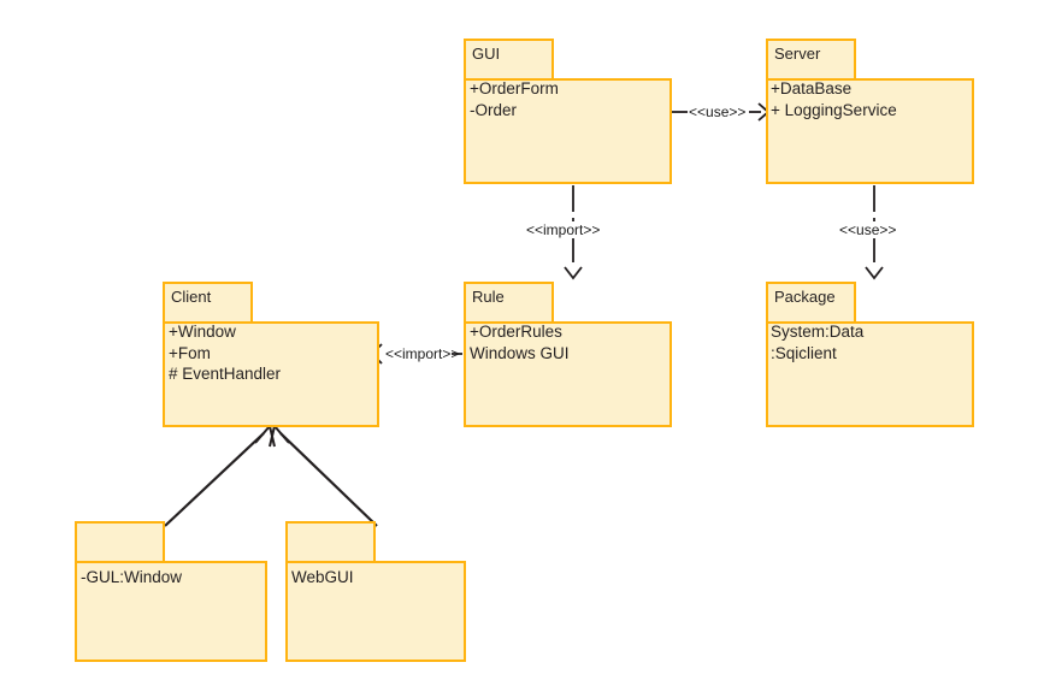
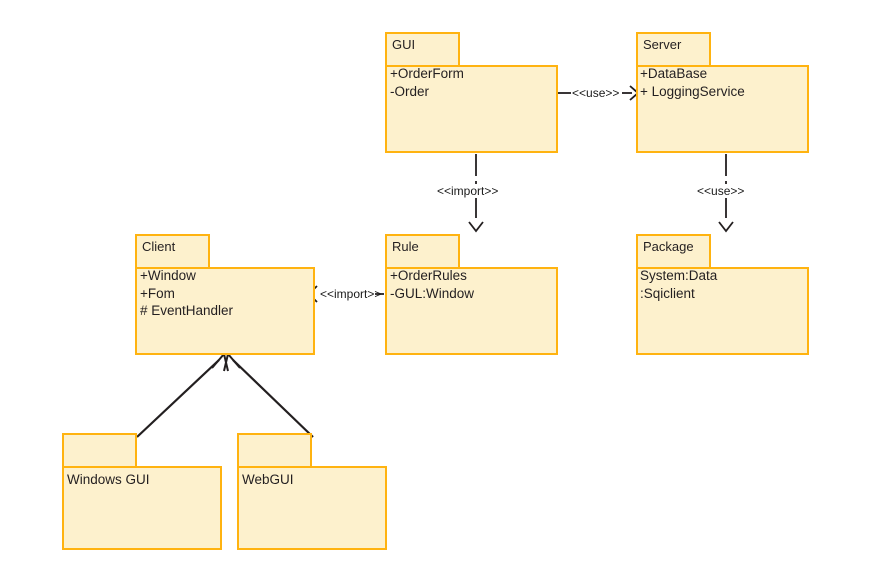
  GUI
  +OrderForm
  -Order
  Server
  +DataBase
  + LoggingService
  Client
  +Window
  +Fom
  # EventHandler
  Rule
  +OrderRules
- Windows GUI
+ -GUL:Window
  Package
  System:Data
  :Sqiclient
- -GUL:Window
+ Windows GUI
  WebGUI
  <<use>>
  <<import>>
  <<use>>
  <<import>>
